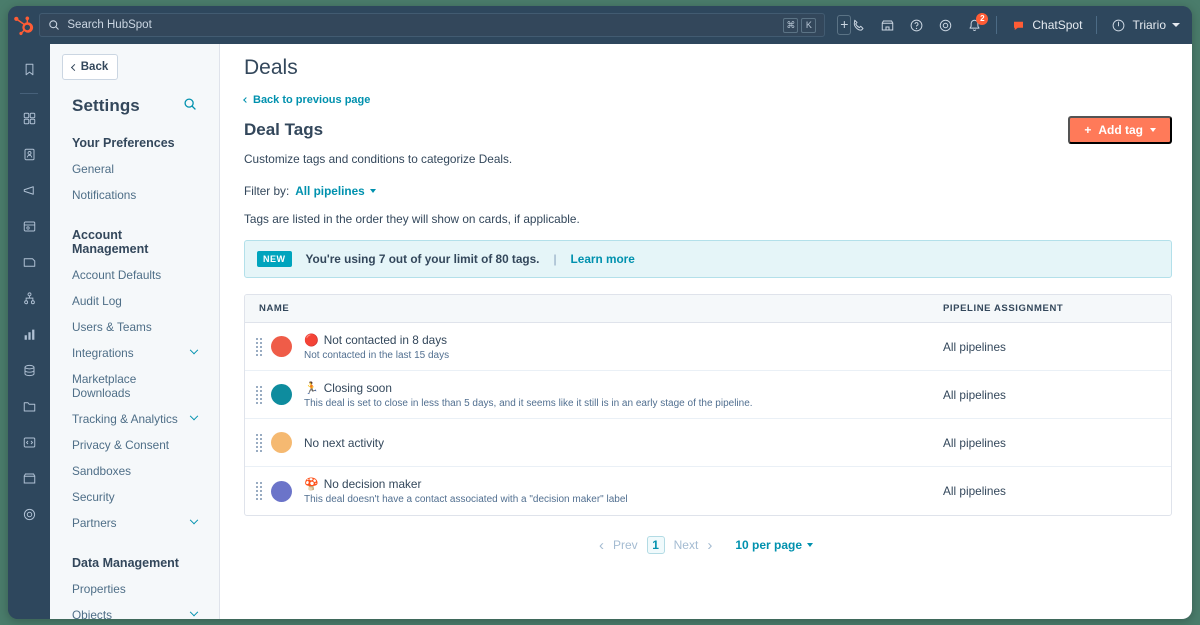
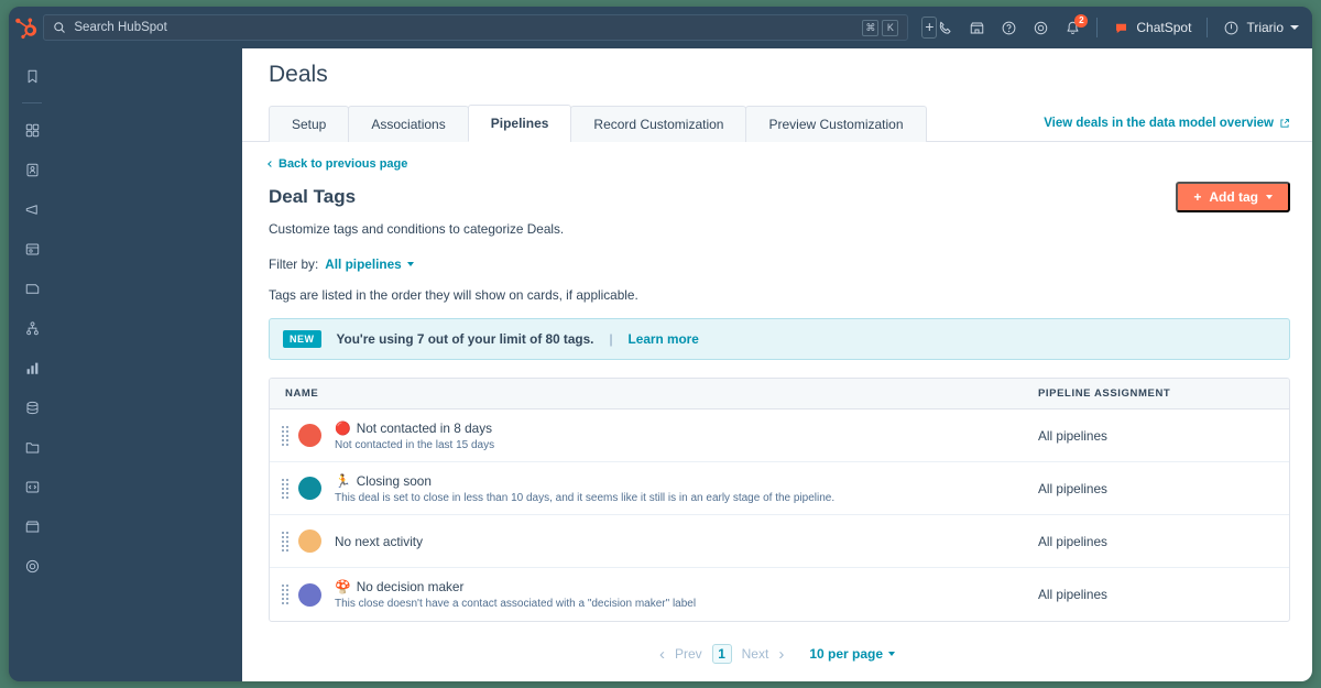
  Search HubSpot
  ⌘
  K
  +
  2
  ChatSpot
  Triario
- Back
- Settings
- Your Preferences
- General
- Notifications
- Account Management
- Account Defaults
- Audit Log
- Users & Teams
- Integrations
- Marketplace Downloads
- Tracking & Analytics
- Privacy & Consent
- Sandboxes
- Security
- Partners
- Data Management
- Properties
- Objects
  Deals
+ Setup
+ Associations
+ Pipelines
+ Record Customization
+ Preview Customization
+ View deals in the data model overview
  Back to previous page
  Deal Tags
  +
  Add tag
  Customize tags and conditions to categorize Deals.
  Filter by:
  All pipelines
  Tags are listed in the order they will show on cards, if applicable.
  NEW
  You're using 7 out of your limit of 80 tags.
  |
  Learn more
  NAME
  PIPELINE ASSIGNMENT
  🔴
  Not contacted in 8 days
  Not contacted in the last 15 days
  All pipelines
  🏃
  Closing soon
- This deal is set to close in less than 5 days, and it seems like it still is in an early stage of the pipeline.
+ This deal is set to close in less than 10 days, and it seems like it still is in an early stage of the pipeline.
  All pipelines
  No next activity
  All pipelines
  🍄
  No decision maker
- This deal doesn't have a contact associated with a "decision maker" label
+ This close doesn't have a contact associated with a "decision maker" label
  All pipelines
  ‹
  Prev
  1
  Next
  ›
  10 per page
